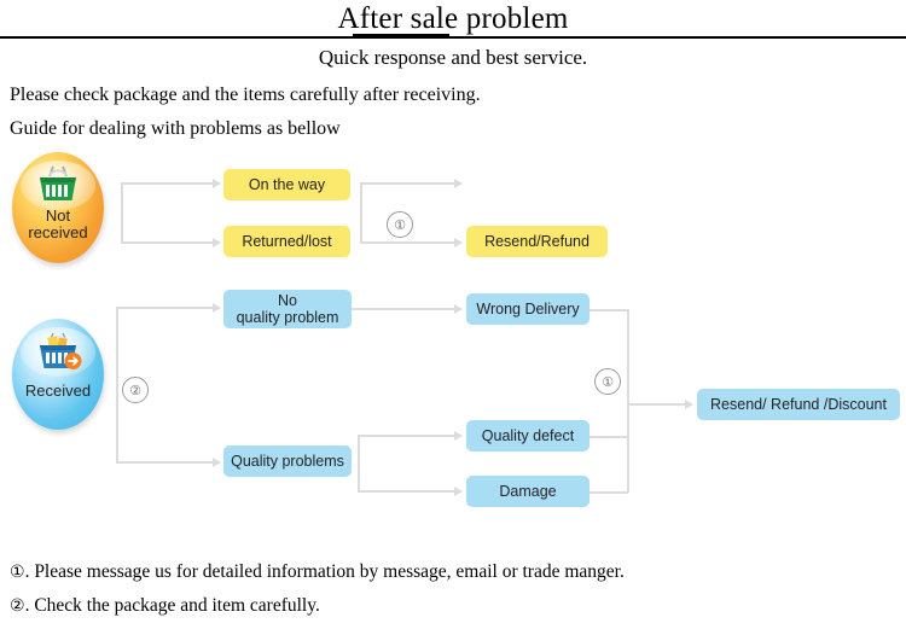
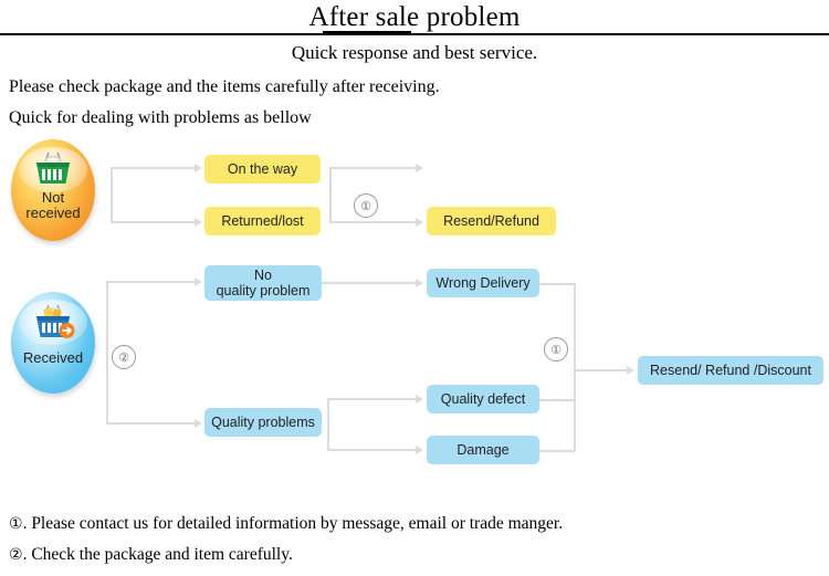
  After sale problem
  Quick response and best service.
  Please check package and the items carefully after receiving.
- Guide for dealing with problems as bellow
+ Quick for dealing with problems as bellow
  Not
  received
  On the way
  Returned/lost
  ①
  Resend/Refund
  Received
  ②
  No
  quality problem
  Quality problems
  Wrong Delivery
  Quality defect
  Damage
  ①
  Resend/ Refund /Discount
- ①. Please message us for detailed information by message, email or trade manger.
+ ①. Please contact us for detailed information by message, email or trade manger.
  ②. Check the package and item carefully.
